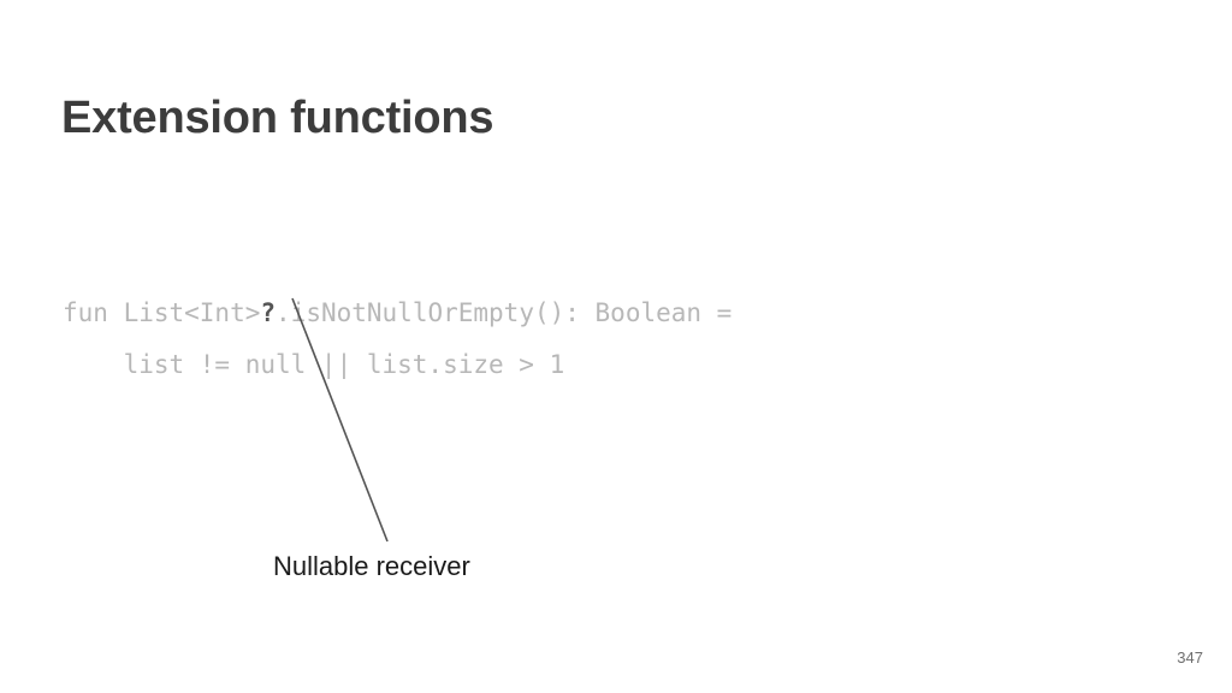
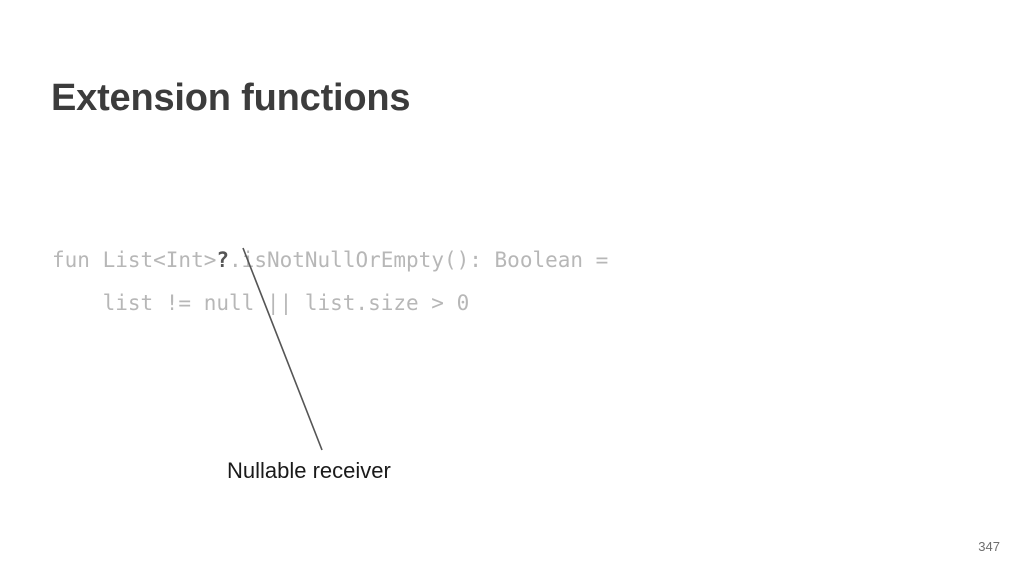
  Extension functions
  fun List<Int>?.sNotNullOrEmpty(): Boolean =
- list != null || list.size > 1
+ list != null || list.size > 0
  Nullable receiver
  347
